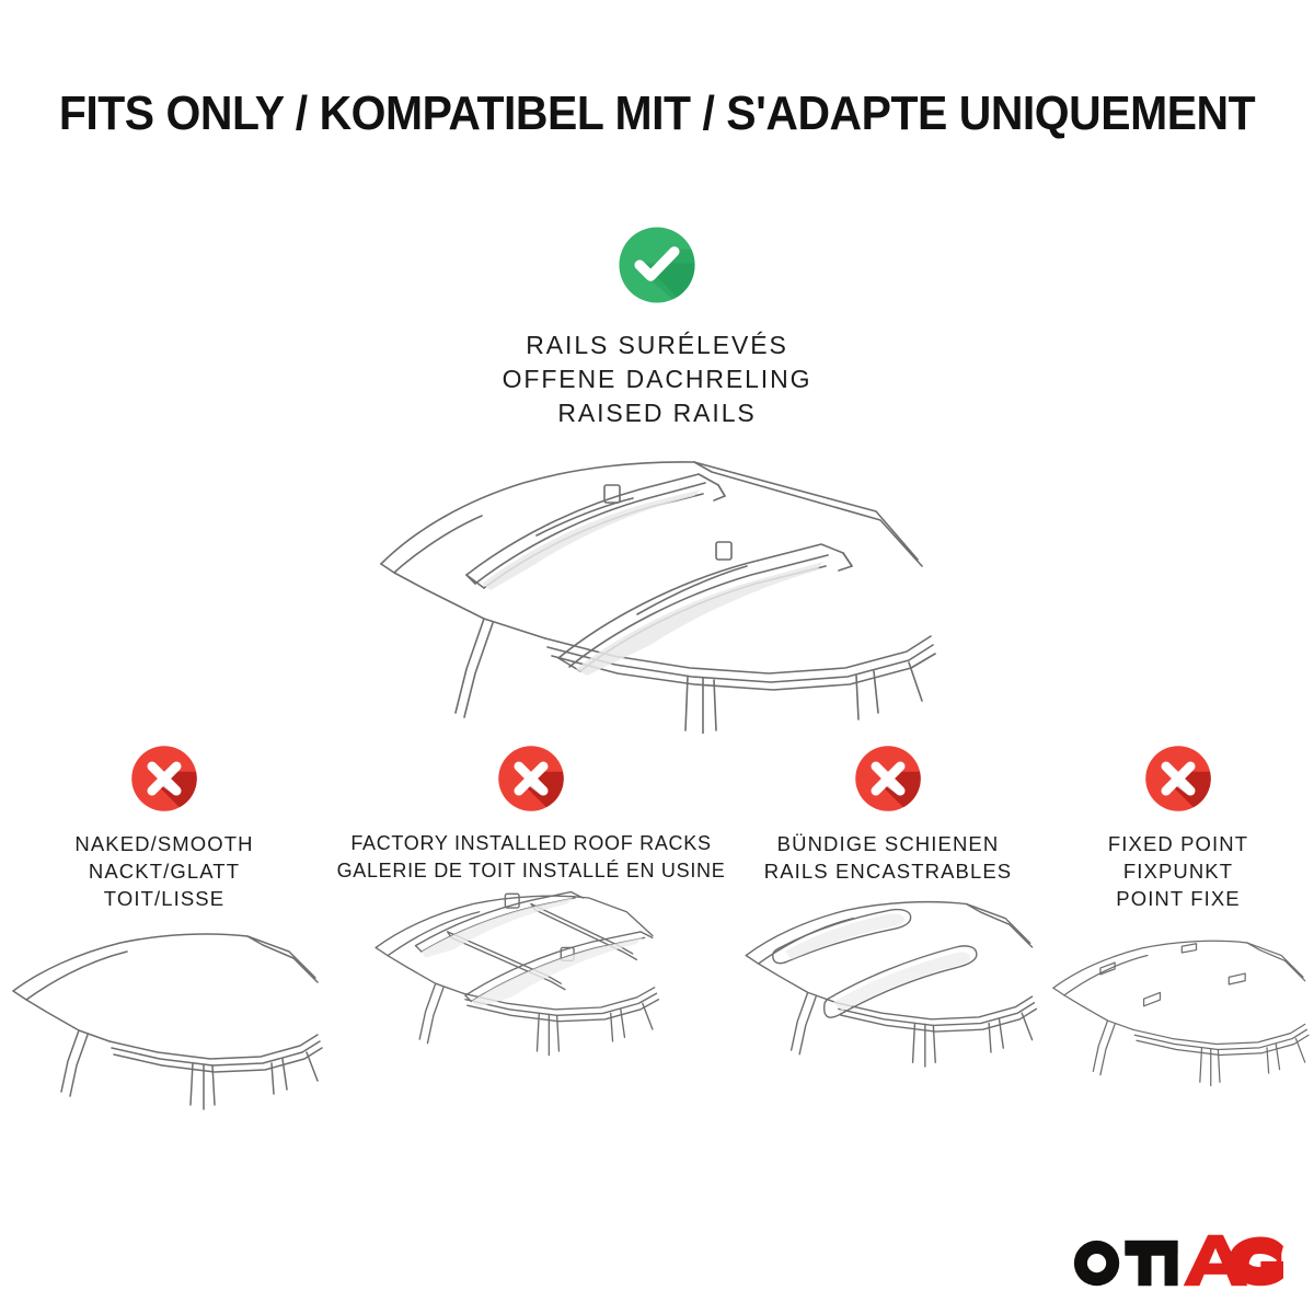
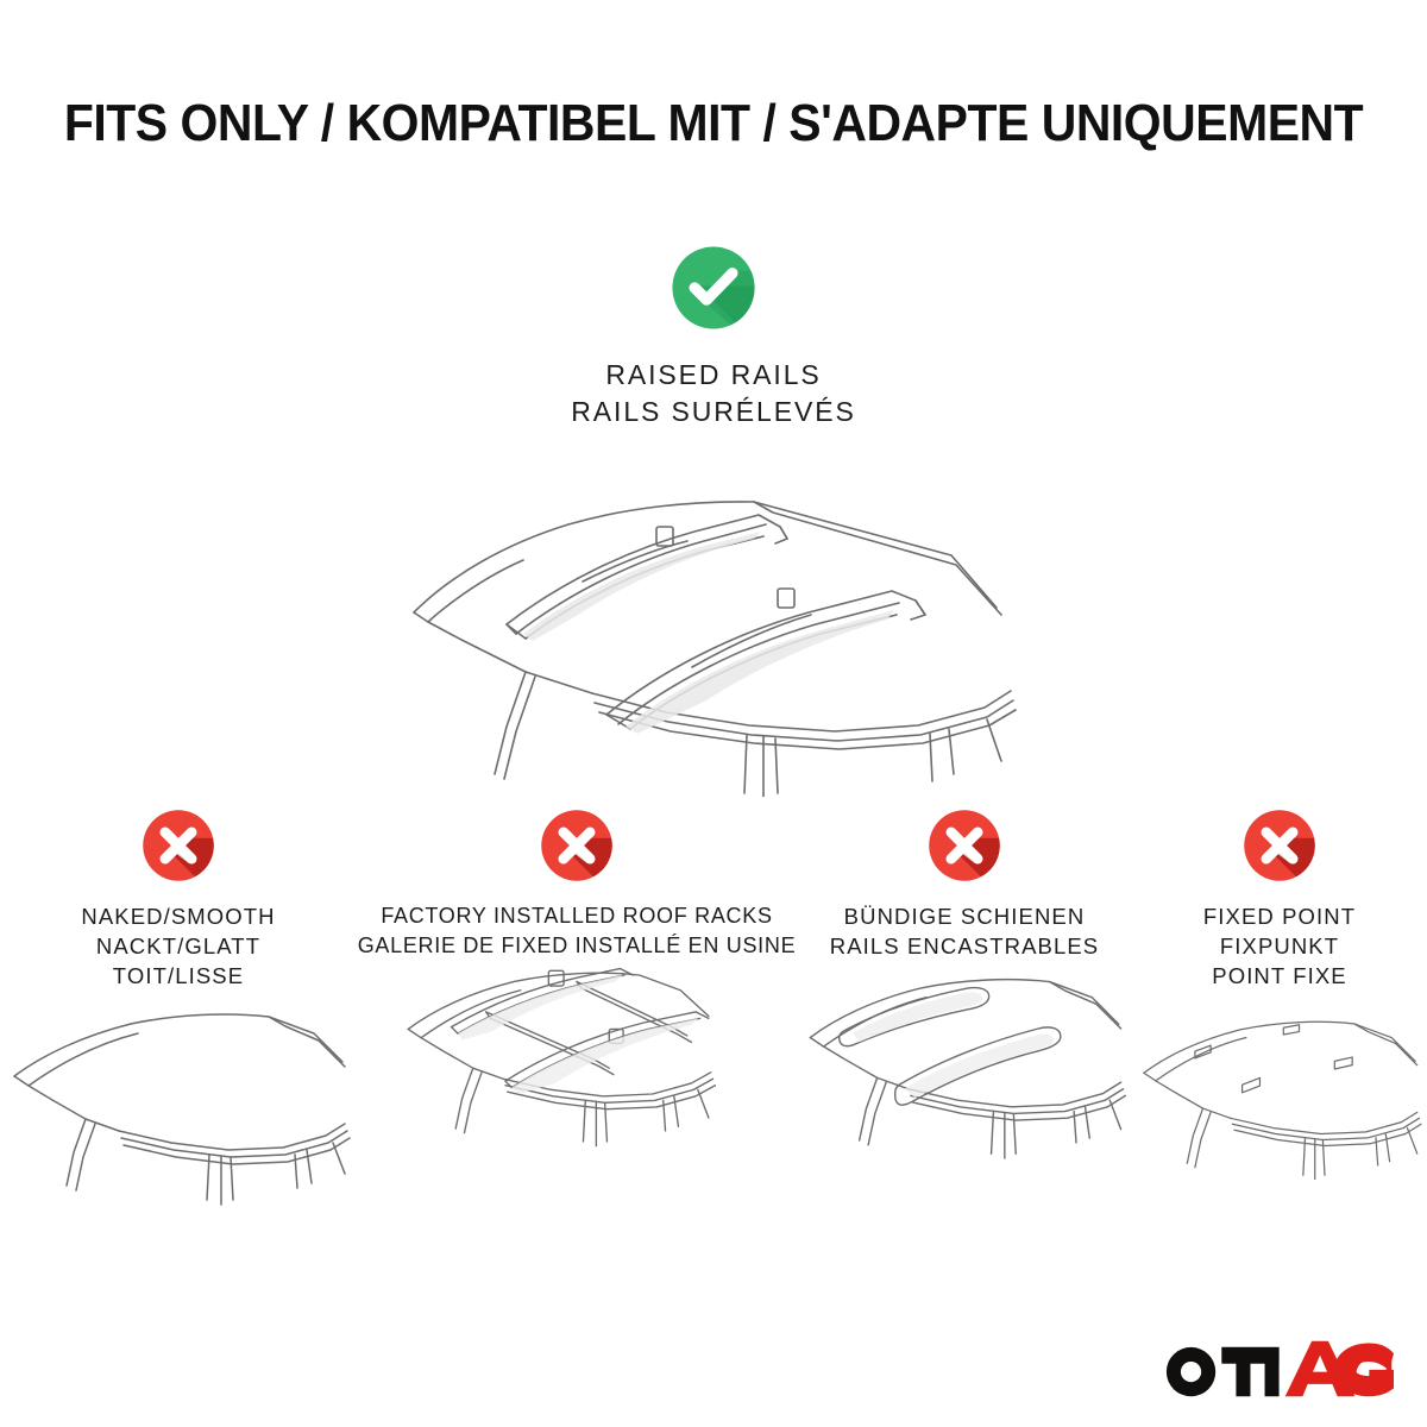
  FITS ONLY / KOMPATIBEL MIT / S'ADAPTE UNIQUEMENT
- RAILS SURÉLEVÉS
+ RAISED RAILS
- OFFENE DACHRELING
- RAISED RAILS
+ RAILS SURÉLEVÉS
  NAKED/SMOOTH
  NACKT/GLATT
  TOIT/LISSE
  FACTORY INSTALLED ROOF RACKS
- GALERIE DE TOIT INSTALLÉ EN USINE
+ GALERIE DE FIXED INSTALLÉ EN USINE
  BÜNDIGE SCHIENEN
  RAILS ENCASTRABLES
  FIXED POINT
  FIXPUNKT
  POINT FIXE
